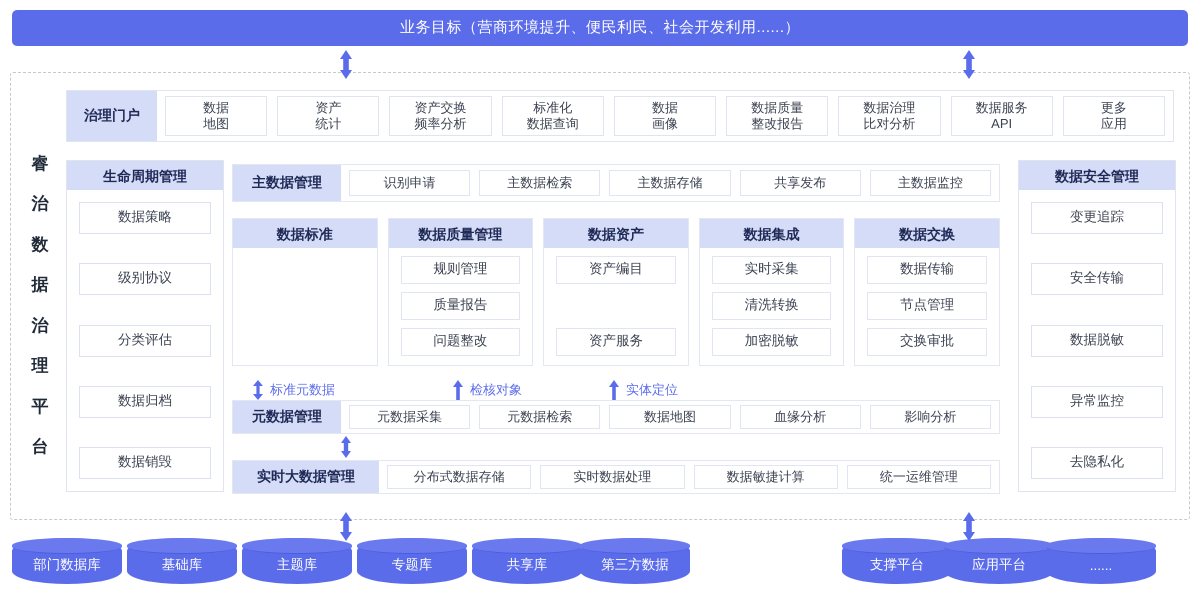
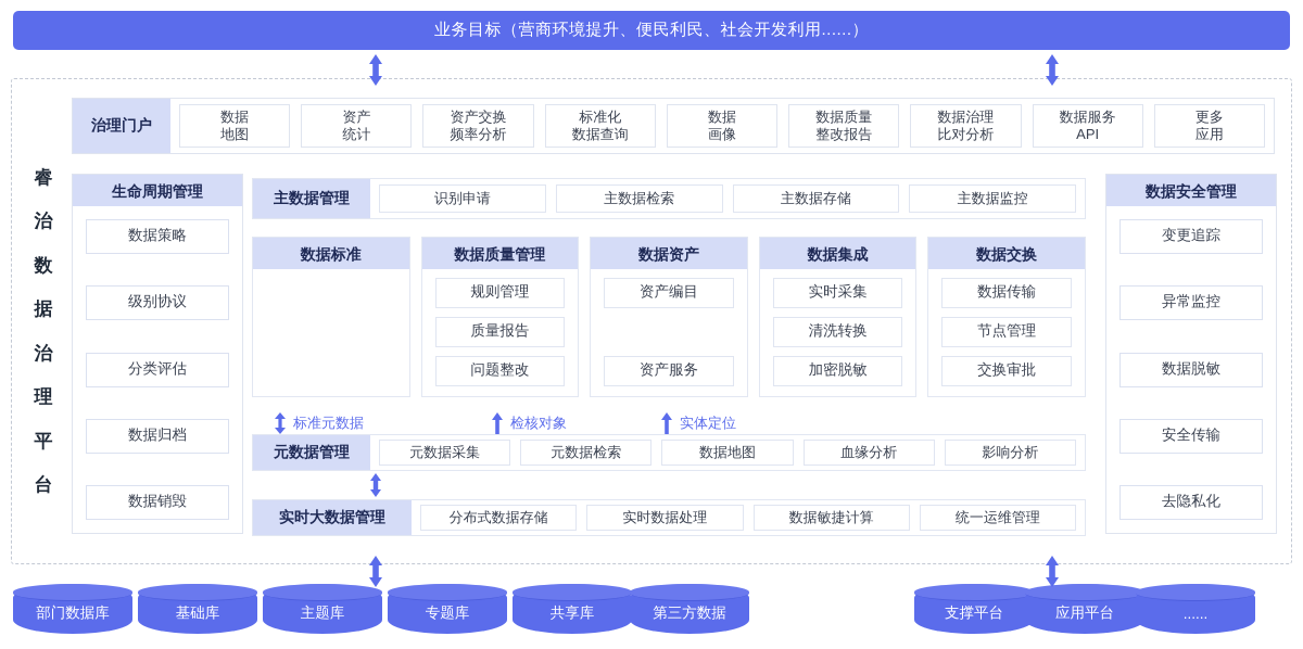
  业务目标（营商环境提升、便民利民、社会开发利用......）
  睿
  治
  数
  据
  治
  理
  平
  台
  治理门户
  数据
  地图
  资产
  统计
  资产交换
  频率分析
  标准化
  数据查询
  数据
  画像
  数据质量
  整改报告
  数据治理
  比对分析
  数据服务
  API
  更多
  应用
  生命周期管理
  数据策略
  级别协议
  分类评估
  数据归档
  数据销毁
  数据安全管理
  变更追踪
- 安全传输
+ 异常监控
  数据脱敏
- 异常监控
+ 安全传输
  去隐私化
  主数据管理
  识别申请
  主数据检索
  主数据存储
- 共享发布
  主数据监控
  数据标准
  数据质量管理
  规则管理
  质量报告
  问题整改
  数据资产
  资产编目
  资产服务
  数据集成
  实时采集
  清洗转换
  加密脱敏
  数据交换
  数据传输
  节点管理
  交换审批
  标准元数据
  检核对象
  实体定位
  元数据管理
  元数据采集
  元数据检索
  数据地图
  血缘分析
  影响分析
  实时大数据管理
  分布式数据存储
  实时数据处理
  数据敏捷计算
  统一运维管理
  部门数据库
  基础库
  主题库
  专题库
  共享库
  第三方数据
  支撑平台
  应用平台
  ......
